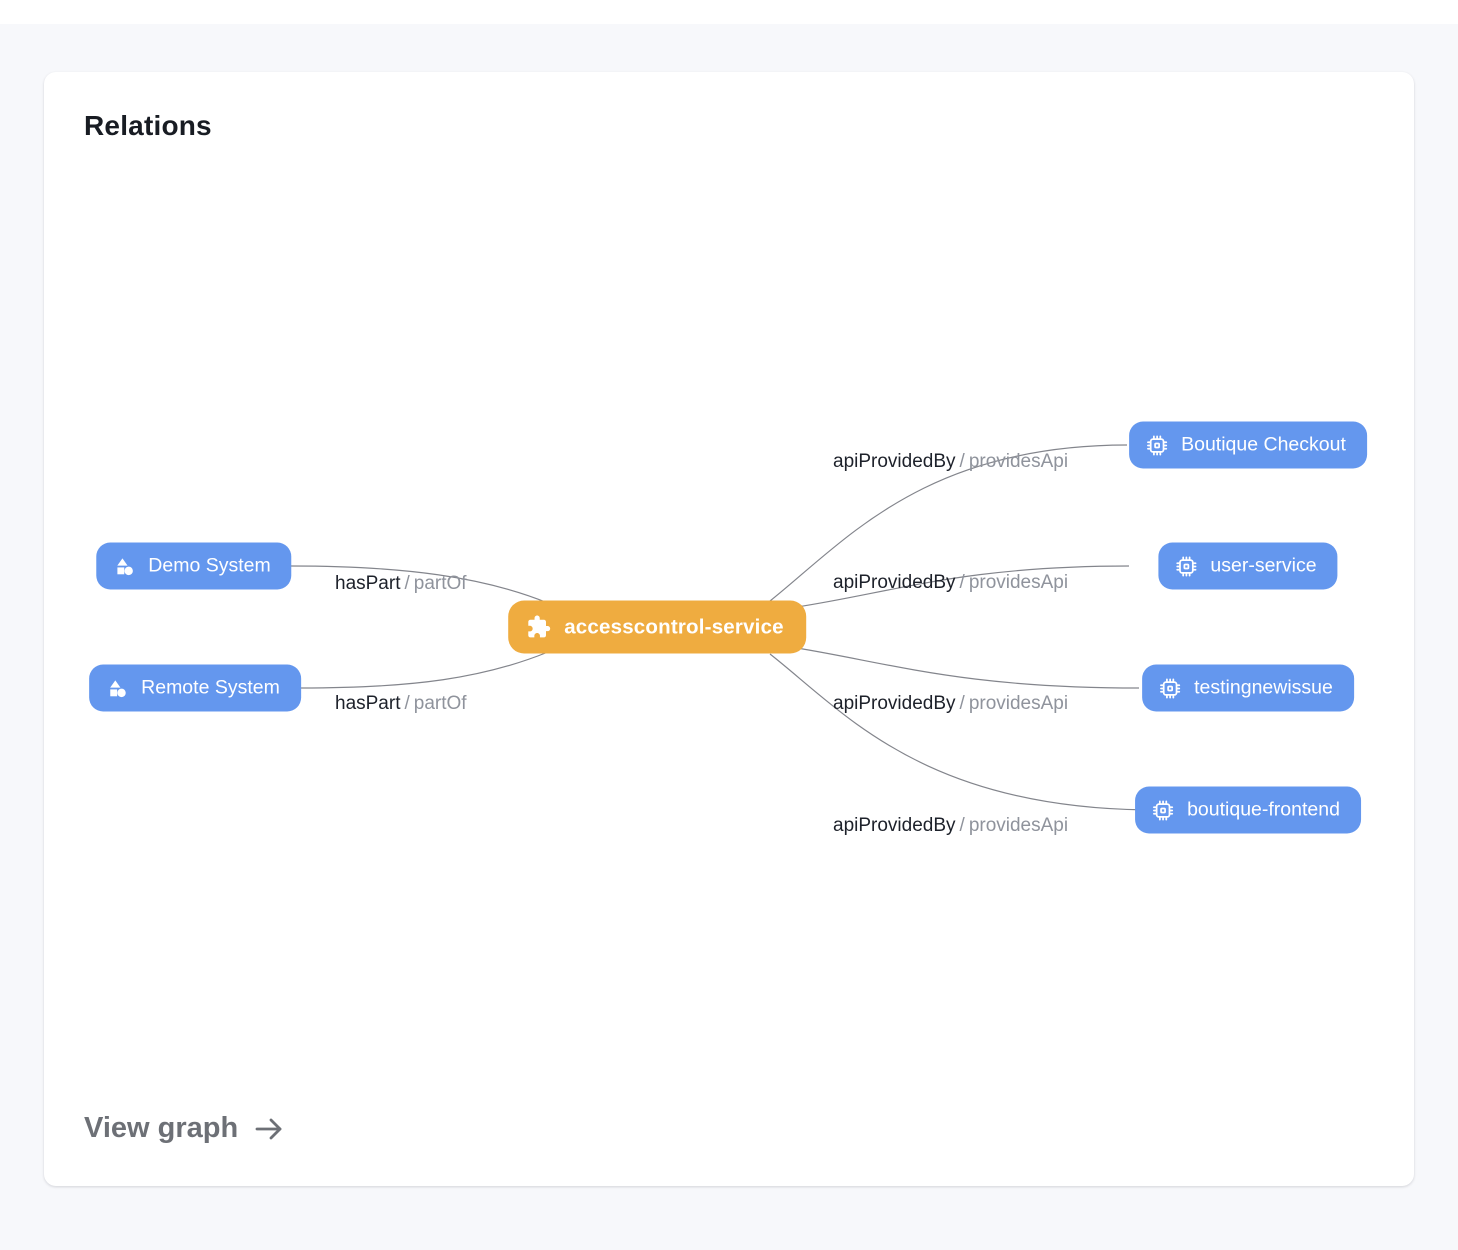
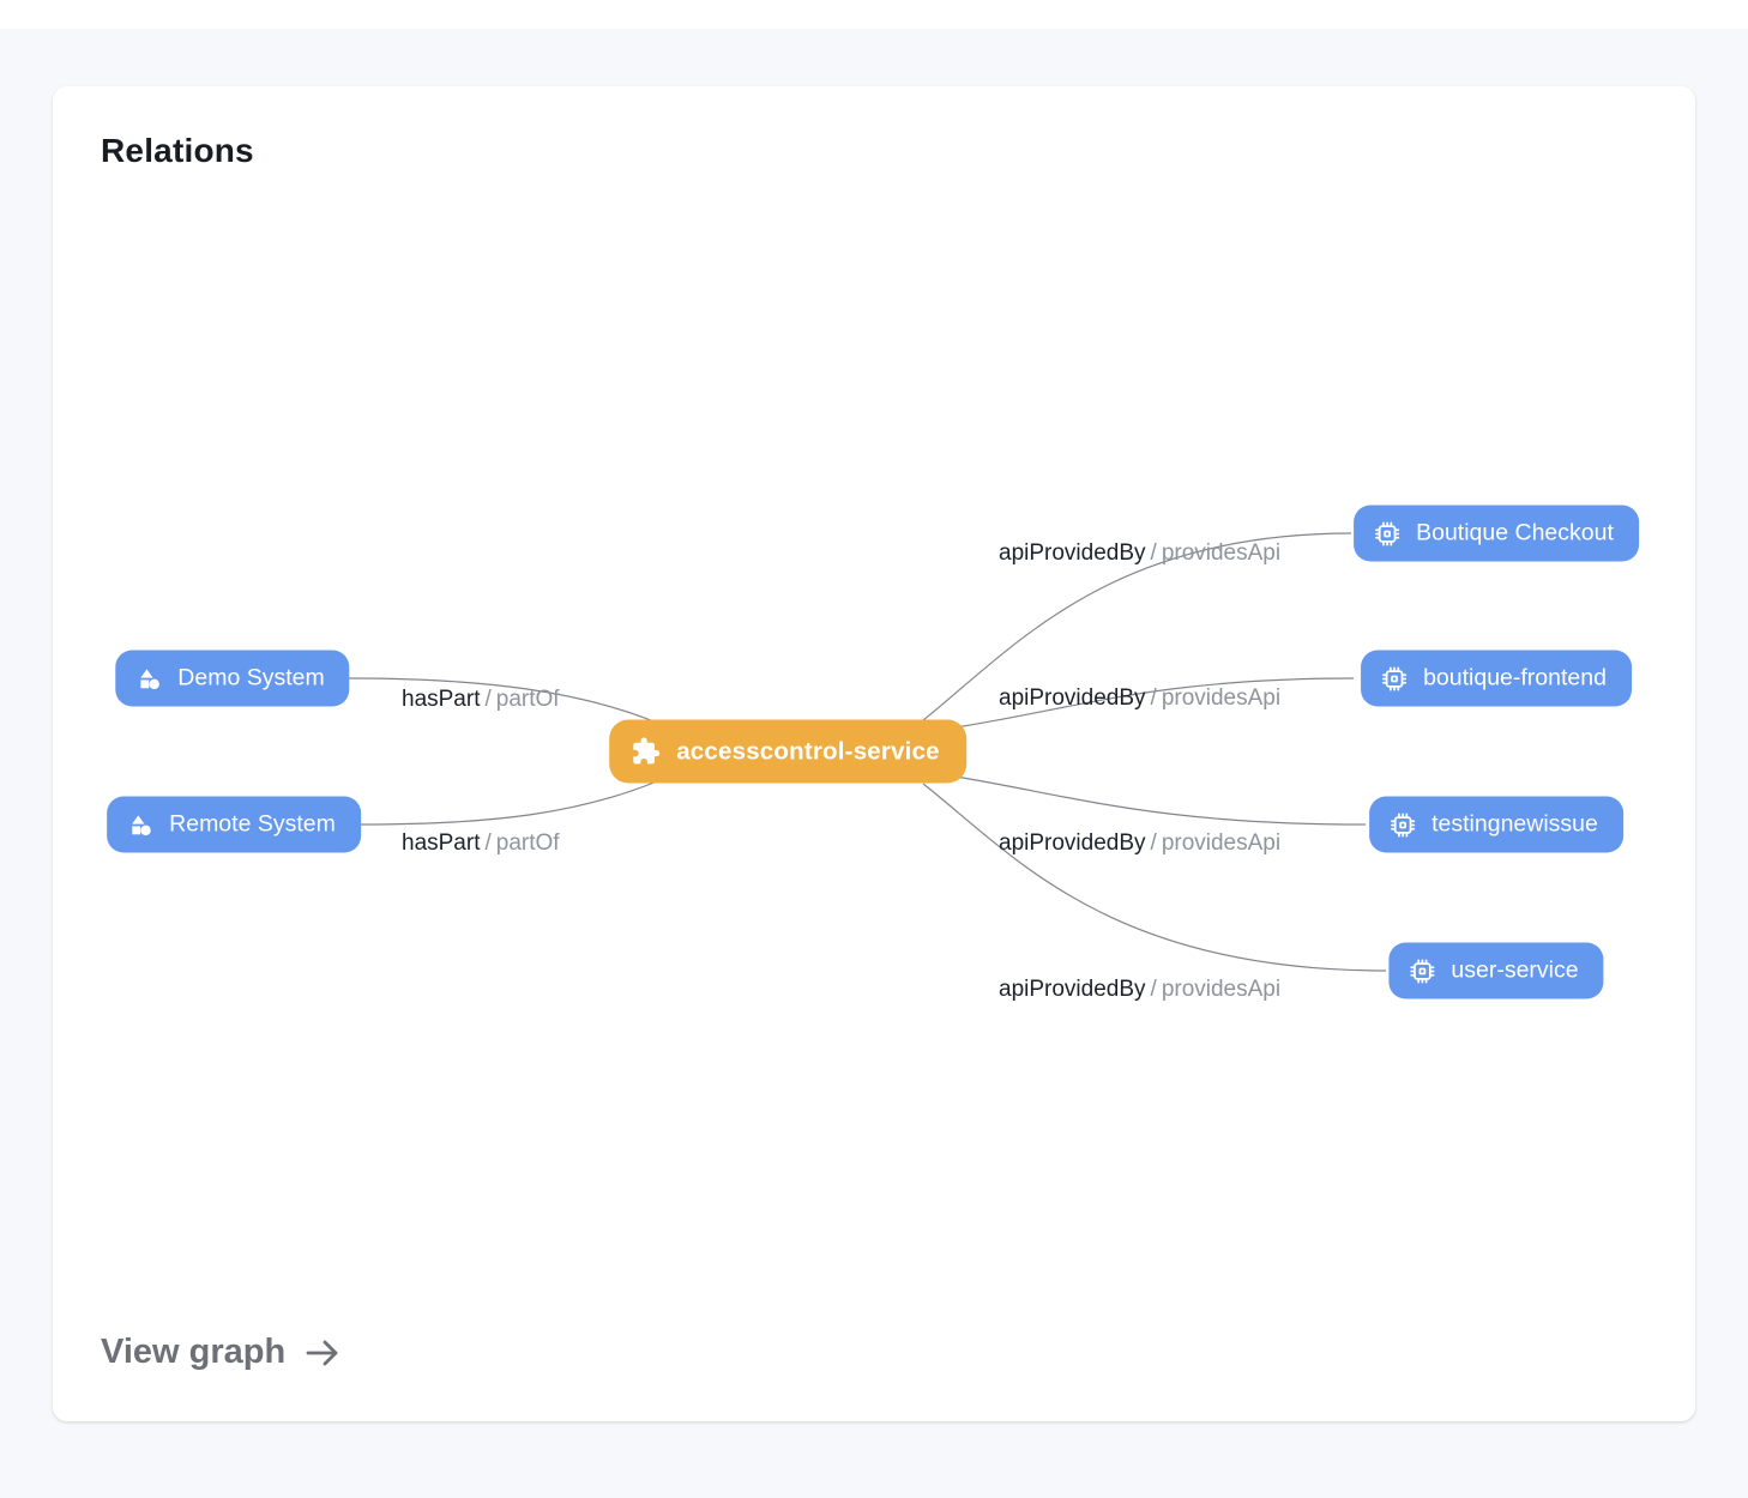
  Relations
  hasPart / partOf
  hasPart / partOf
  apiProvidedBy / providesApi
  apiProvidedBy / providesApi
  apiProvidedBy / providesApi
  apiProvidedBy / providesApi
  Demo System
  Remote System
  accesscontrol-service
  Boutique Checkout
- user-service
+ boutique-frontend
  testingnewissue
- boutique-frontend
+ user-service
  View graph
